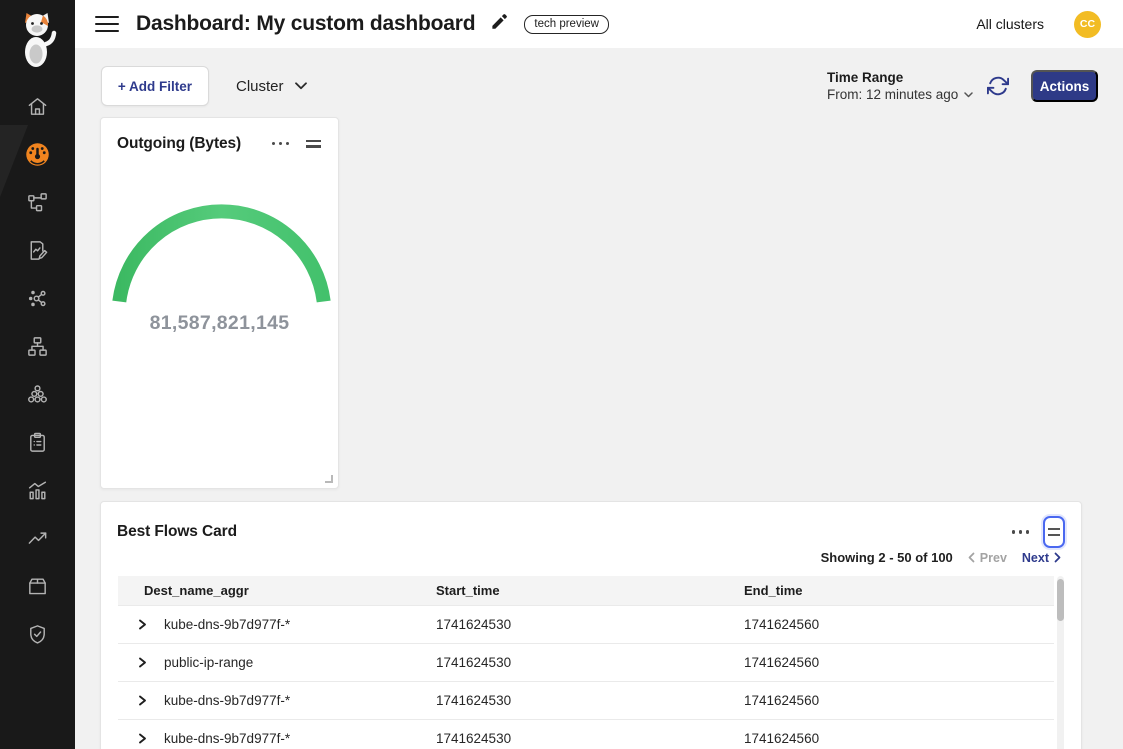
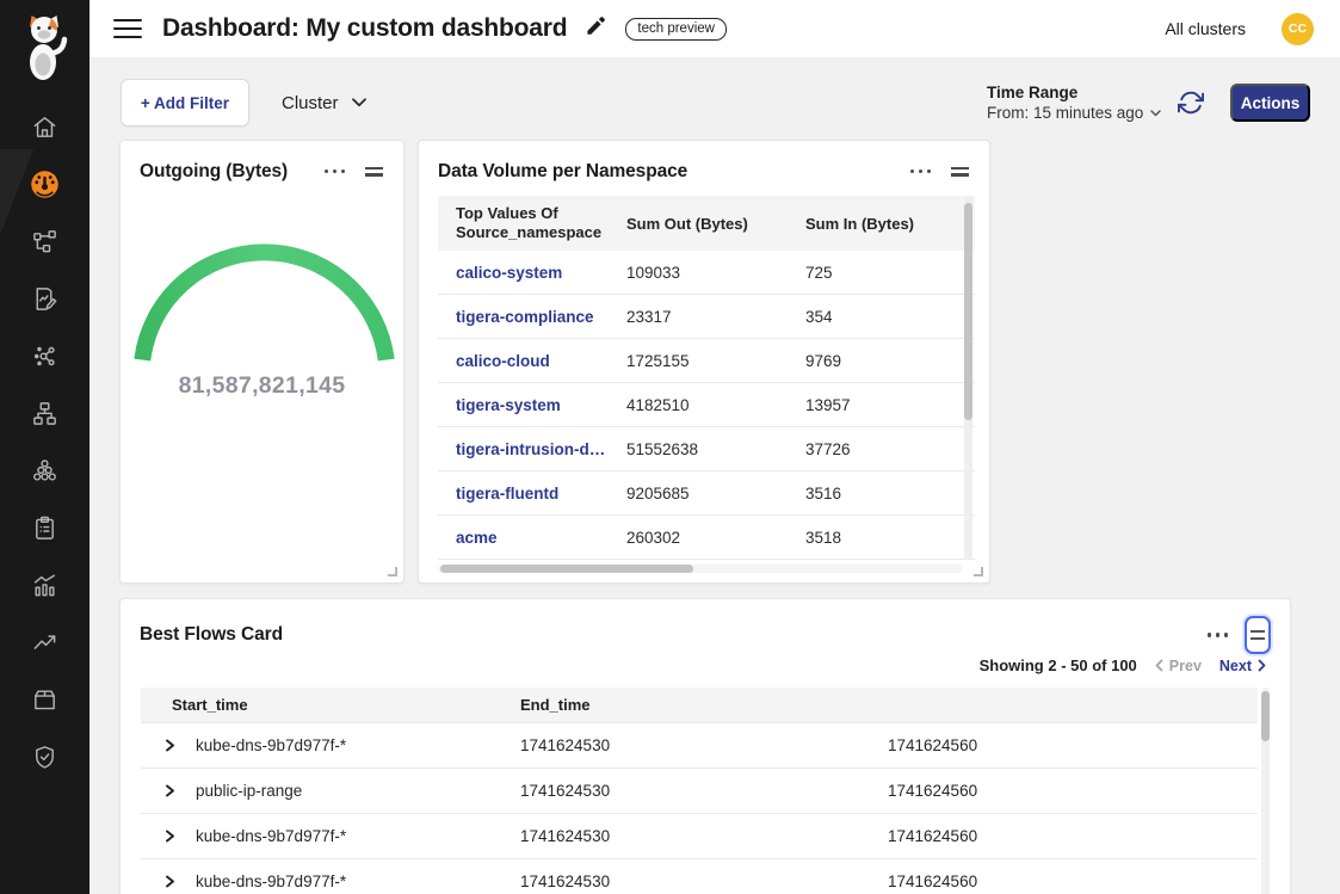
  Dashboard: My custom dashboard
  tech preview
  All clusters
  CC
  + Add Filter
  Cluster
  Time Range
- From: 12 minutes ago
+ From: 15 minutes ago
  Actions
  Outgoing (Bytes)
  81,587,821,145
+ Data Volume per Namespace
+ Top Values Of Source_namespace
+ Sum Out (Bytes)
+ Sum In (Bytes)
+ calico-system
+ 109033
+ 725
+ tigera-compliance
+ 23317
+ 354
+ calico-cloud
+ 1725155
+ 9769
+ tigera-system
+ 4182510
+ 13957
+ tigera-intrusion-d…
+ 51552638
+ 37726
+ tigera-fluentd
+ 9205685
+ 3516
+ acme
+ 260302
+ 3518
  Best Flows Card
  Showing 2 - 50 of 100
  Prev
  Next
- Dest_name_aggr
  Start_time
  End_time
  kube-dns-9b7d977f-*
  1741624530
  1741624560
  public-ip-range
  1741624530
  1741624560
  kube-dns-9b7d977f-*
  1741624530
  1741624560
  kube-dns-9b7d977f-*
  1741624530
  1741624560
